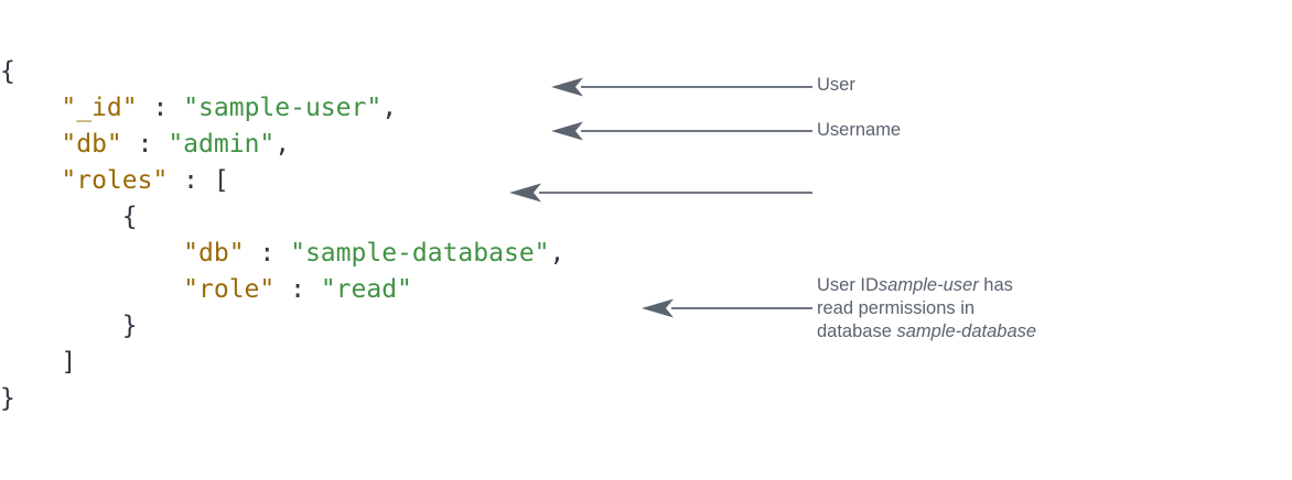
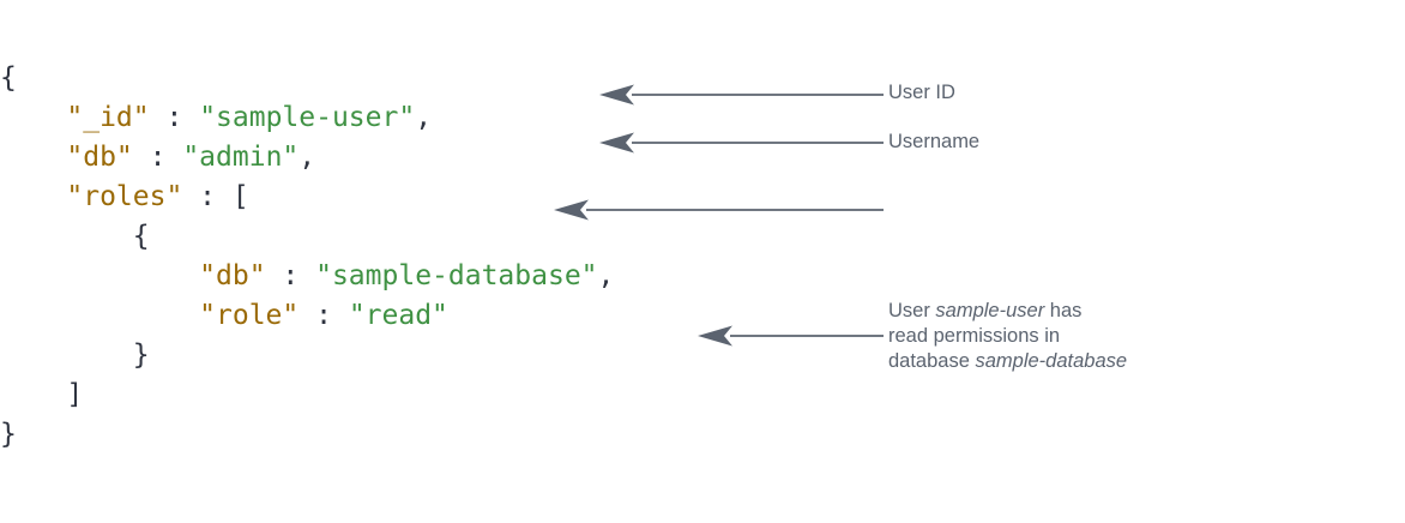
  {
  "_id" : "sample-user",
  "db" : "admin",
  "roles" : [
  {
  "db" : "sample-database",
  "role" : "read"
  }
  ]
  }
- User
+ User ID
  Username
- User IDsample-user has
+ User sample-user has
  read permissions in
  database sample-database
